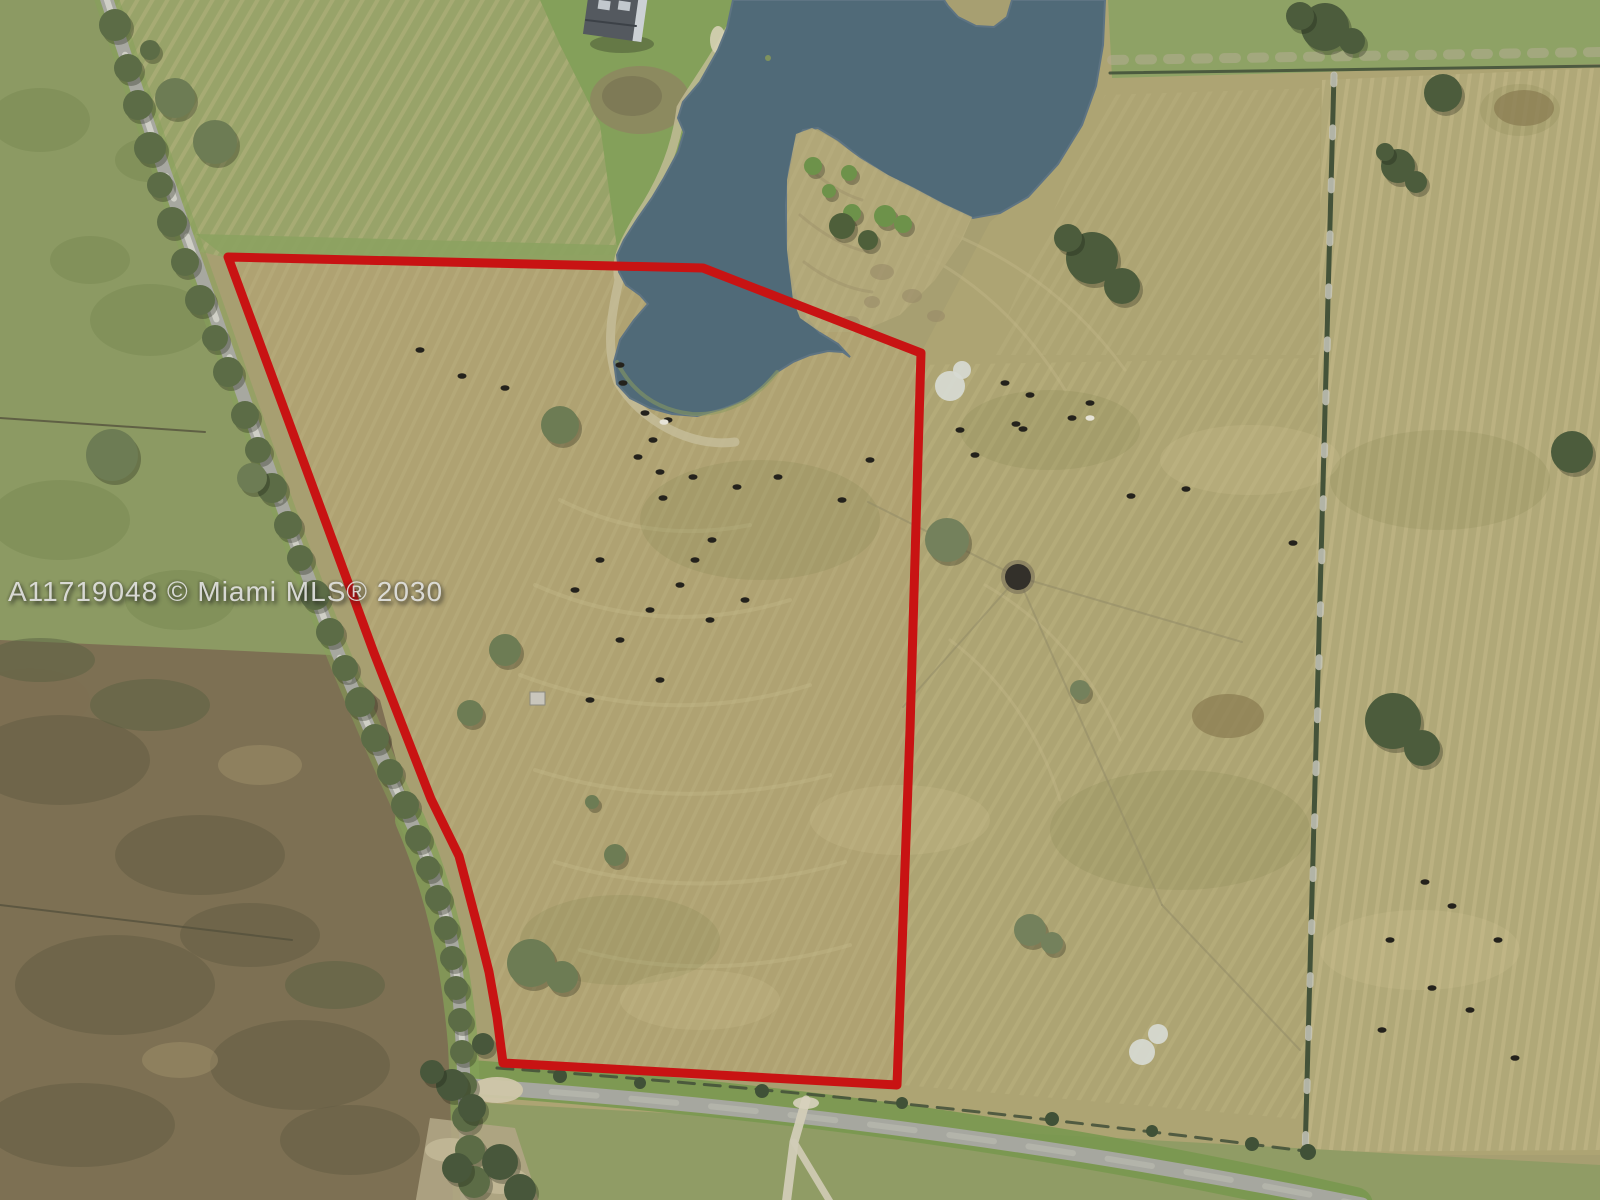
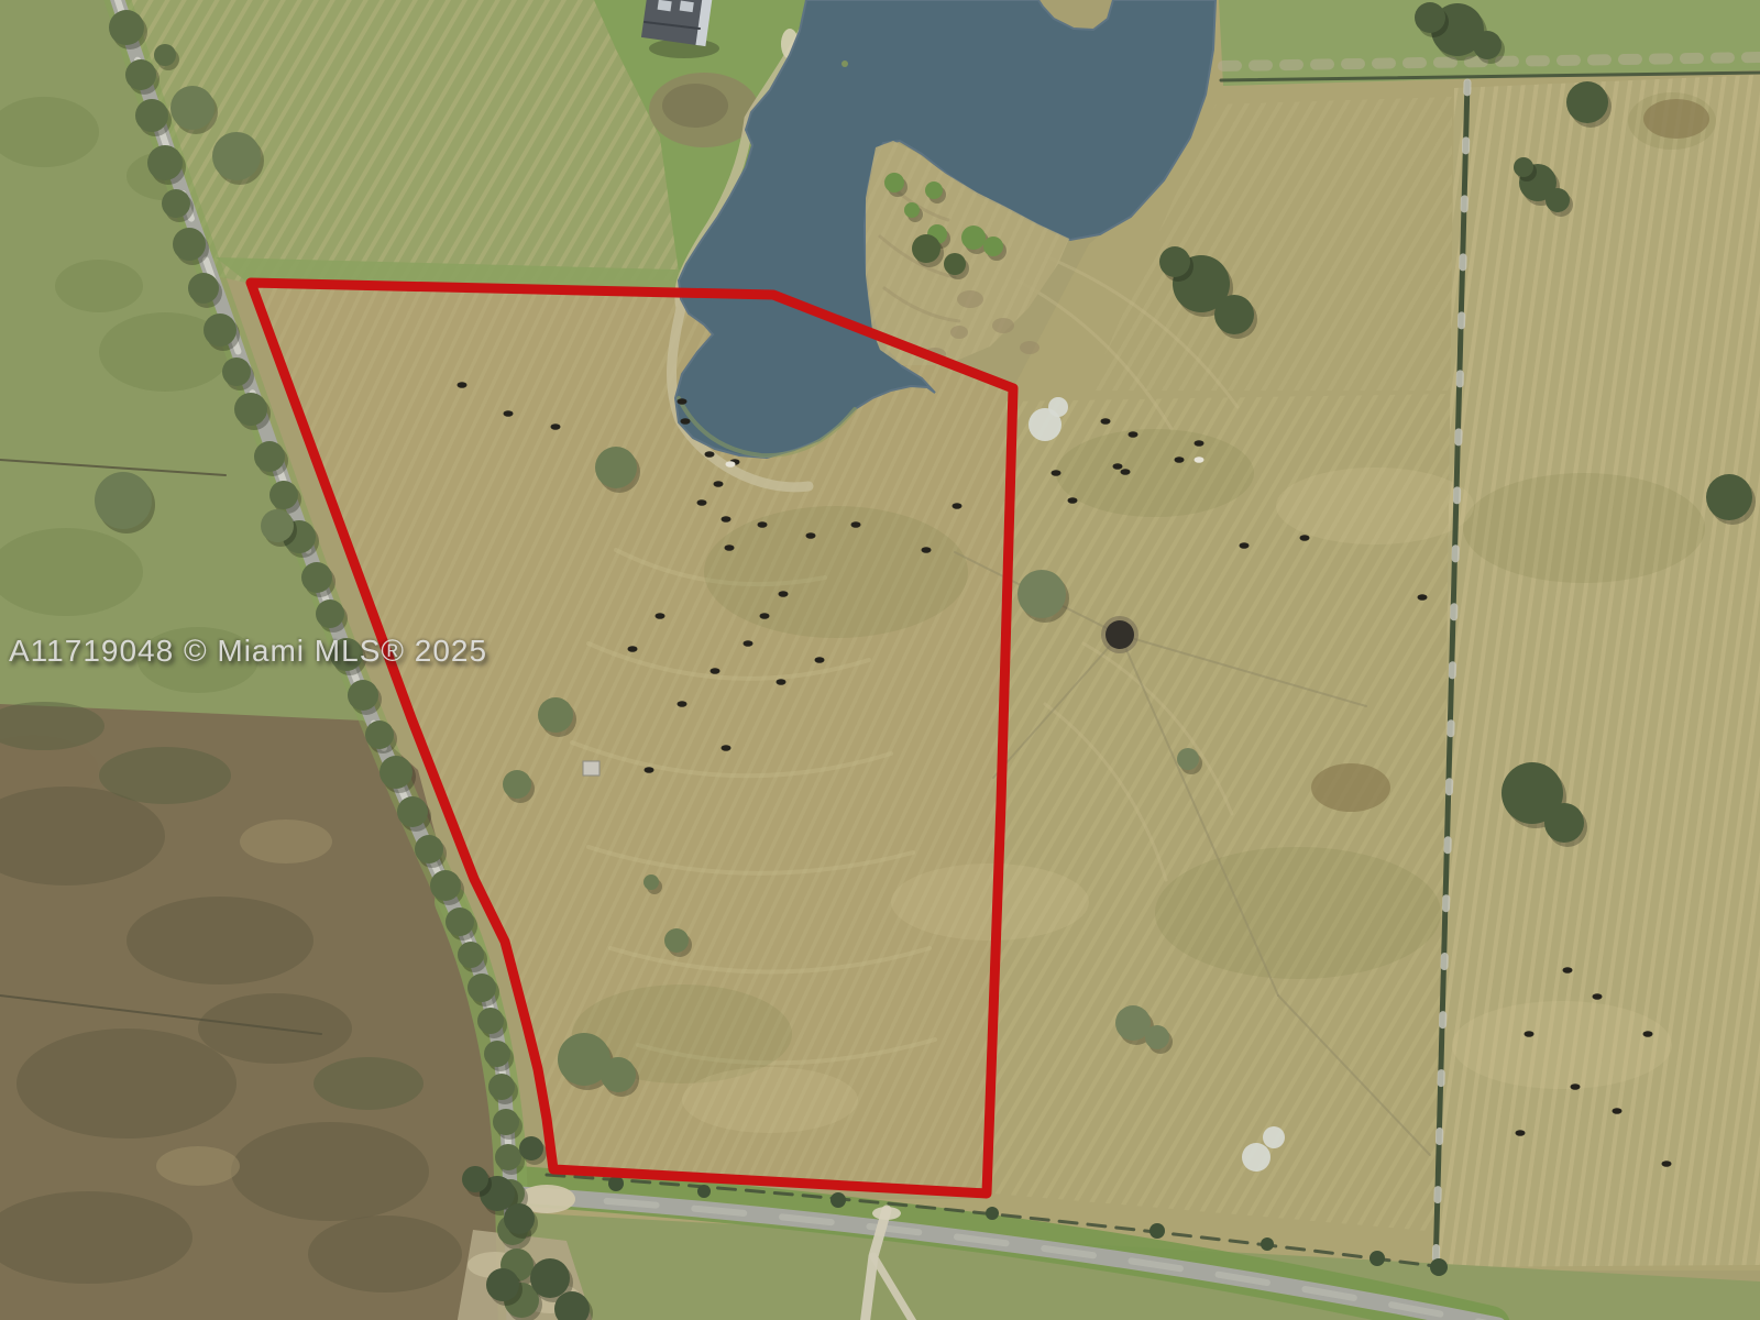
- A11719048 © Miami MLS® 2030
+ A11719048 © Miami MLS® 2025
